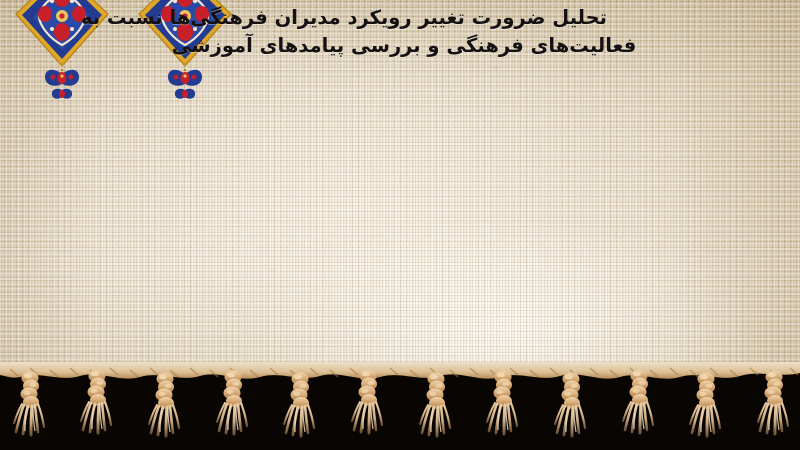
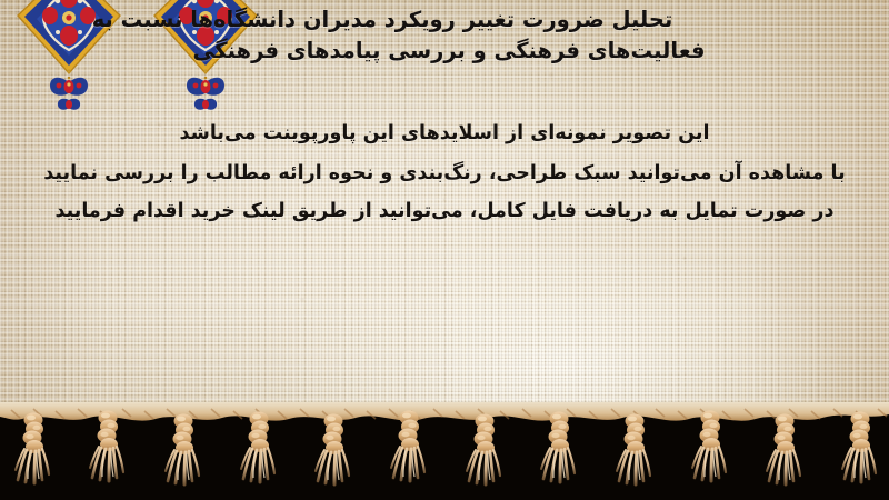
- تحلیل ضرورت تغییر رویکرد مدیران فرهنگی‌ها نسبت به
+ تحلیل ضرورت تغییر رویکرد مدیران دانشگاه‌ها نسبت به
- فعالیت‌های فرهنگی و بررسی پیامدهای آموزشی
+ فعالیت‌های فرهنگی و بررسی پیامدهای فرهنگی
+ این تصویر نمونه‌ای از اسلایدهای این پاورپوینت می‌باشد
+ با مشاهده آن می‌توانید سبک طراحی، رنگ‌بندی و نحوه ارائه مطالب را بررسی نمایید
+ در صورت تمایل به دریافت فایل کامل، می‌توانید از طریق لینک خرید اقدام فرمایید
